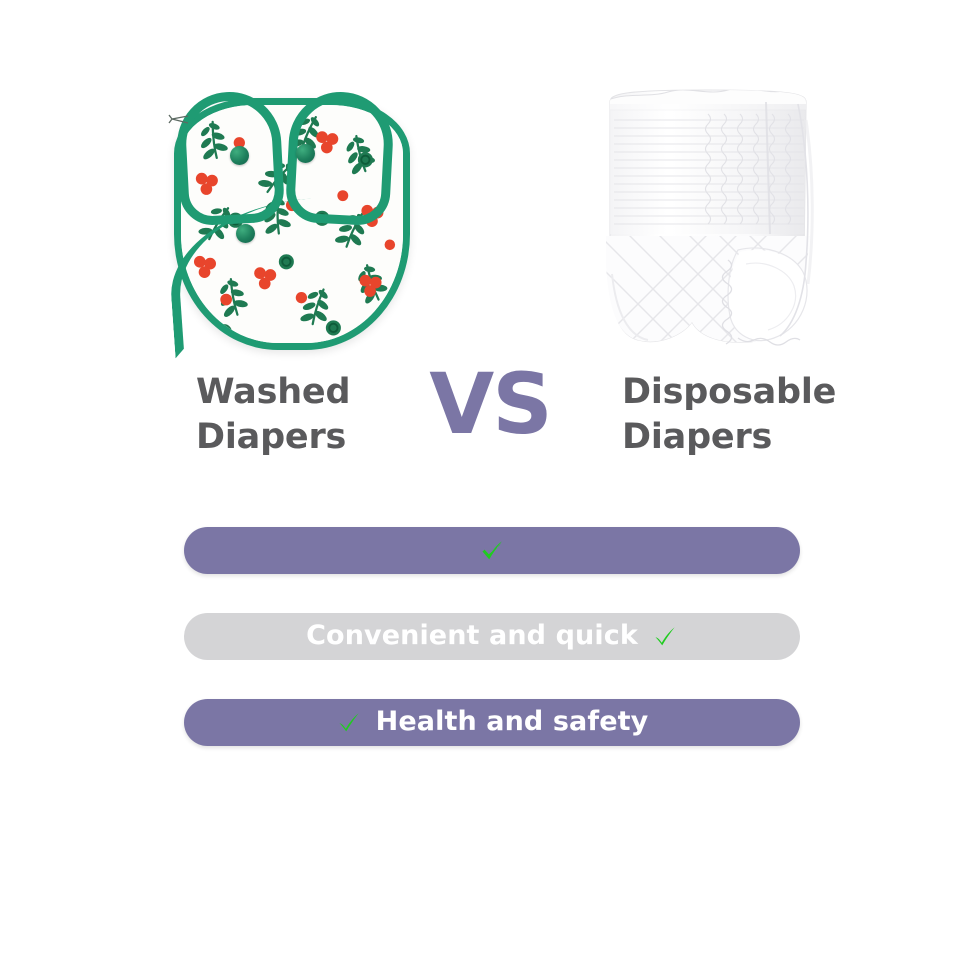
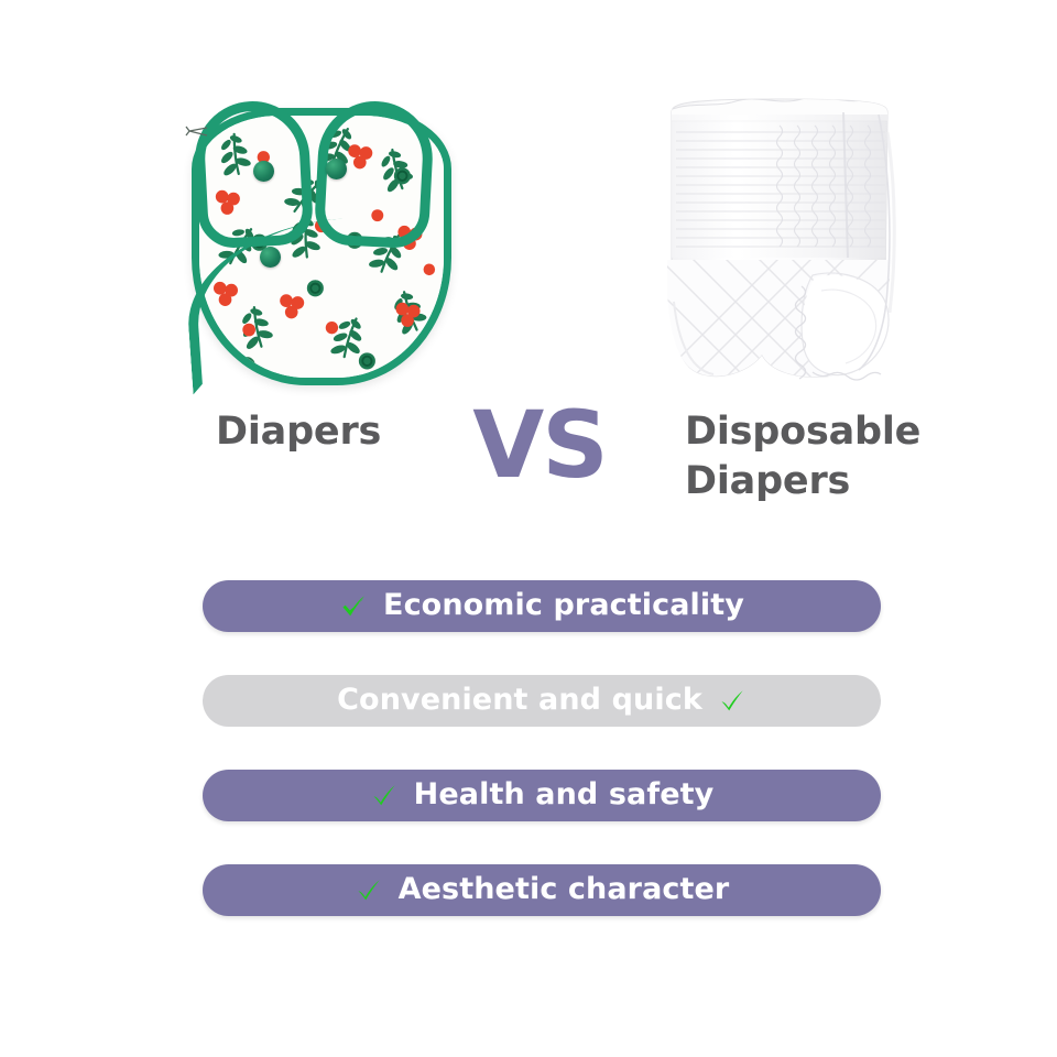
- Washed
  Diapers
  VS
  Disposable
  Diapers
+ Economic practicality
  Convenient and quick
  Health and safety
+ Aesthetic character
